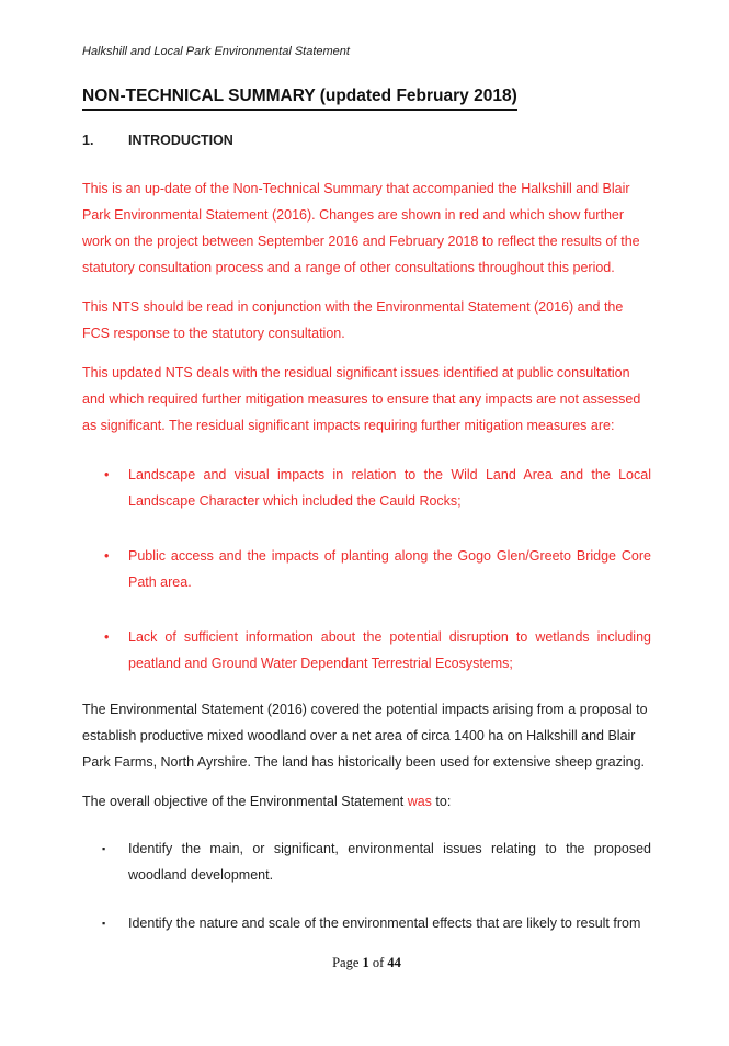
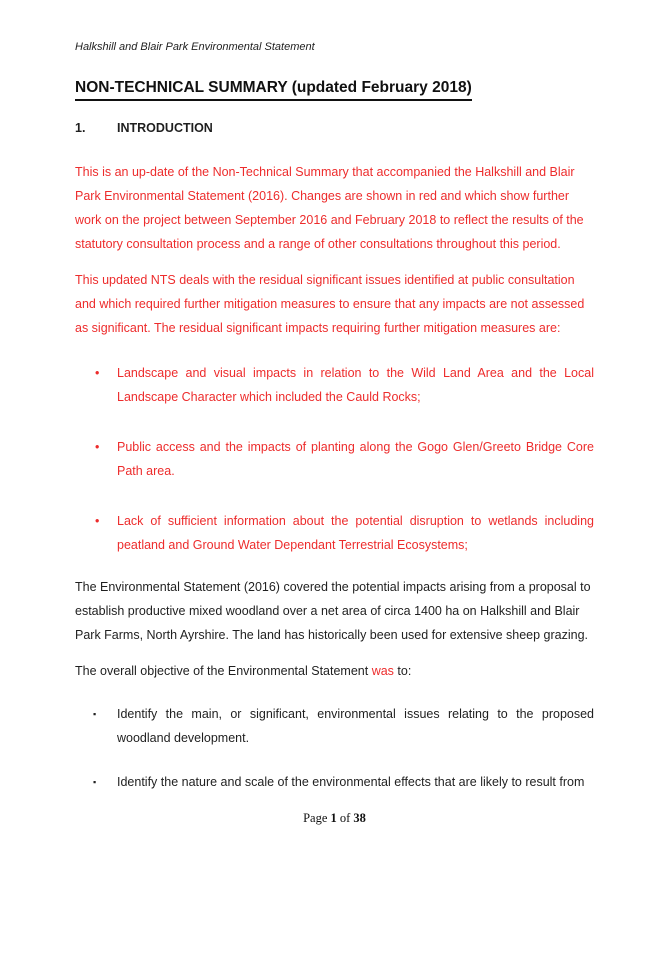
- Halkshill and Local Park Environmental Statement
+ Halkshill and Blair Park Environmental Statement
  NON-TECHNICAL SUMMARY (updated February 2018)
  1.
  INTRODUCTION
  This is an up-date of the Non-Technical Summary that accompanied the Halkshill and Blair Park Environmental Statement (2016). Changes are shown in red and which show further work on the project between September 2016 and February 2018 to reflect the results of the statutory consultation process and a range of other consultations throughout this period.
- This NTS should be read in conjunction with the Environmental Statement (2016) and the FCS response to the statutory consultation.
  This updated NTS deals with the residual significant issues identified at public consultation and which required further mitigation measures to ensure that any impacts are not assessed as significant. The residual significant impacts requiring further mitigation measures are:
  •
  Landscape and visual impacts in relation to the Wild Land Area and the Local Landscape Character which included the Cauld Rocks;
  •
  Public access and the impacts of planting along the Gogo Glen/Greeto Bridge Core Path area.
  •
  Lack of sufficient information about the potential disruption to wetlands including peatland and Ground Water Dependant Terrestrial Ecosystems;
  The Environmental Statement (2016) covered the potential impacts arising from a proposal to establish productive mixed woodland over a net area of circa 1400 ha on Halkshill and Blair Park Farms, North Ayrshire. The land has historically been used for extensive sheep grazing.
  The overall objective of the Environmental Statement was to:
  ▪
  Identify the main, or significant, environmental issues relating to the proposed woodland development.
  ▪
  Identify the nature and scale of the environmental effects that are likely to result from
- Page 1 of 44
+ Page 1 of 38
